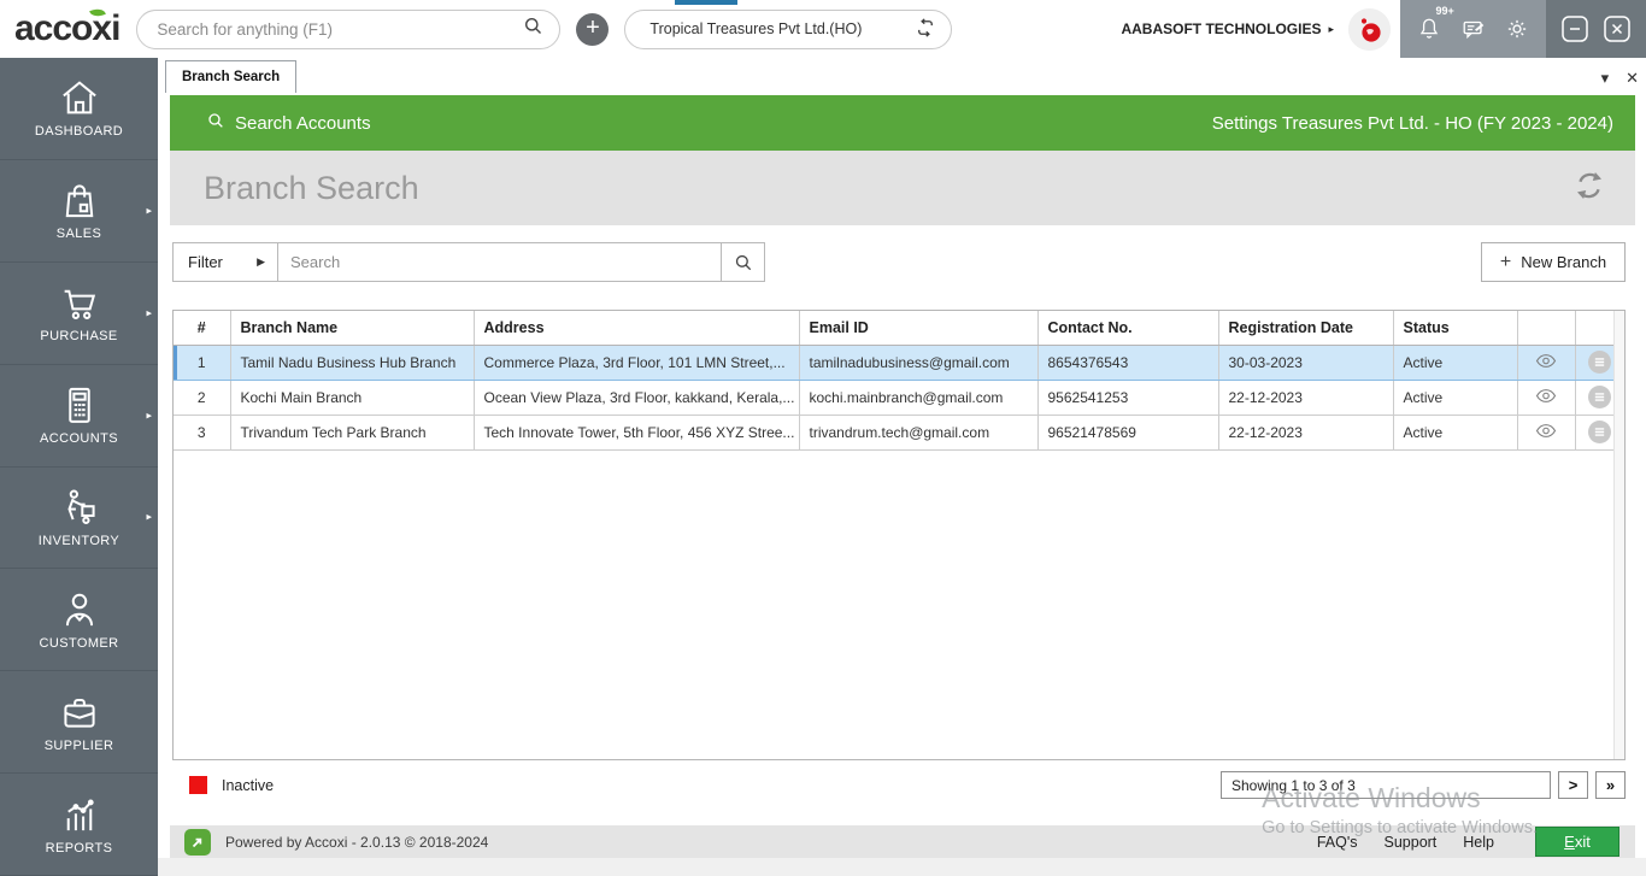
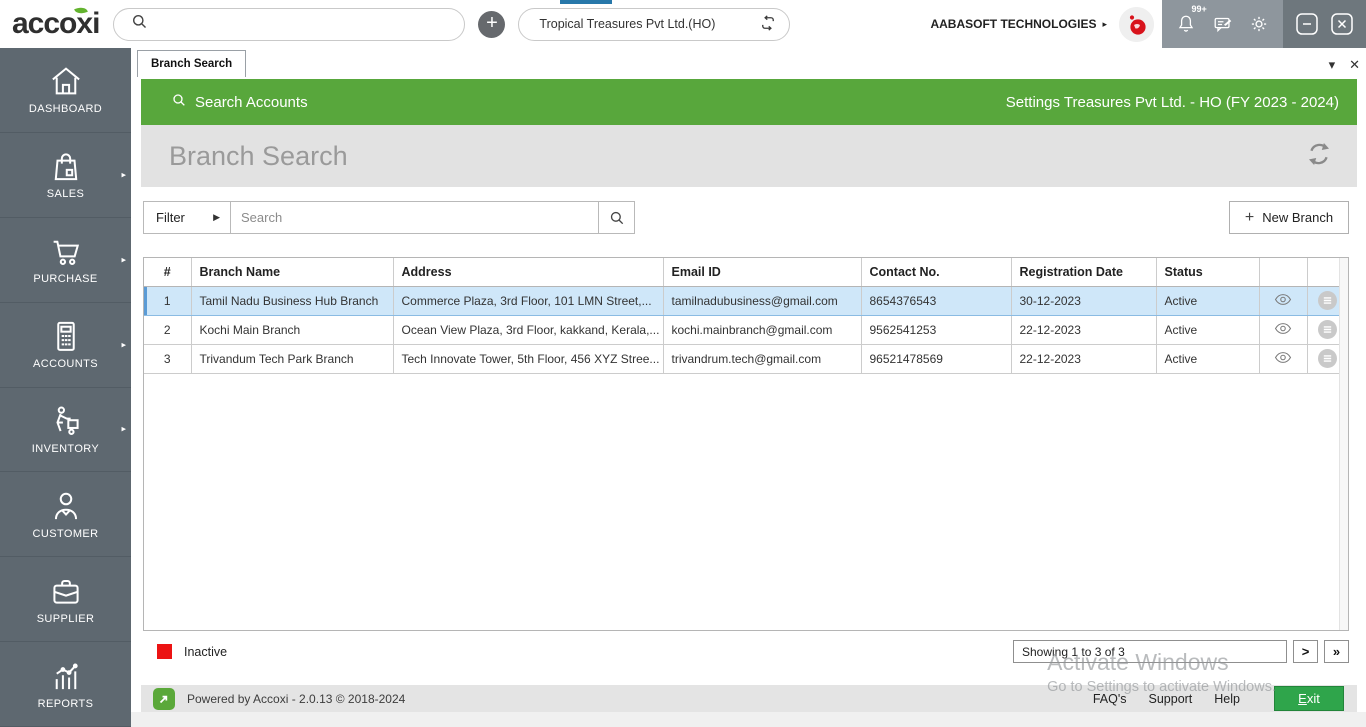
  accoxi
- Search for anything (F1)
  +
  Tropical Treasures Pvt Ltd.(HO)
  AABASOFT TECHNOLOGIES
  ▸
  99+
  DASHBOARD
  SALES
  ▸
  PURCHASE
  ▸
  ACCOUNTS
  ▸
  INVENTORY
  ▸
  CUSTOMER
  SUPPLIER
  REPORTS
  Branch Search
  ▾
  ✕
  Search Accounts
  Settings Treasures Pvt Ltd. - HO (FY 2023 - 2024)
  Branch Search
  Filter
  ▶
  Search
  +
  New Branch
  #	Branch Name	Address	Email ID	Contact No.	Registration Date	Status
- 1	Tamil Nadu Business Hub Branch	Commerce Plaza, 3rd Floor, 101 LMN Street,...	tamilnadubusiness@gmail.com	8654376543	30-03-2023	Active
+ 1	Tamil Nadu Business Hub Branch	Commerce Plaza, 3rd Floor, 101 LMN Street,...	tamilnadubusiness@gmail.com	8654376543	30-12-2023	Active
  2	Kochi Main Branch	Ocean View Plaza, 3rd Floor, kakkand, Kerala,...	kochi.mainbranch@gmail.com	9562541253	22-12-2023	Active
  3	Trivandum Tech Park Branch	Tech Innovate Tower, 5th Floor, 456 XYZ Stree...	trivandrum.tech@gmail.com	96521478569	22-12-2023	Active
  Inactive
  Showing 1 to 3 of 3
  >
  »
  Powered by Accoxi - 2.0.13 © 2018-2024
  FAQ's
  Support
  Help
  Exit
  Activate Windows
  Go to Settings to activate Windows.
